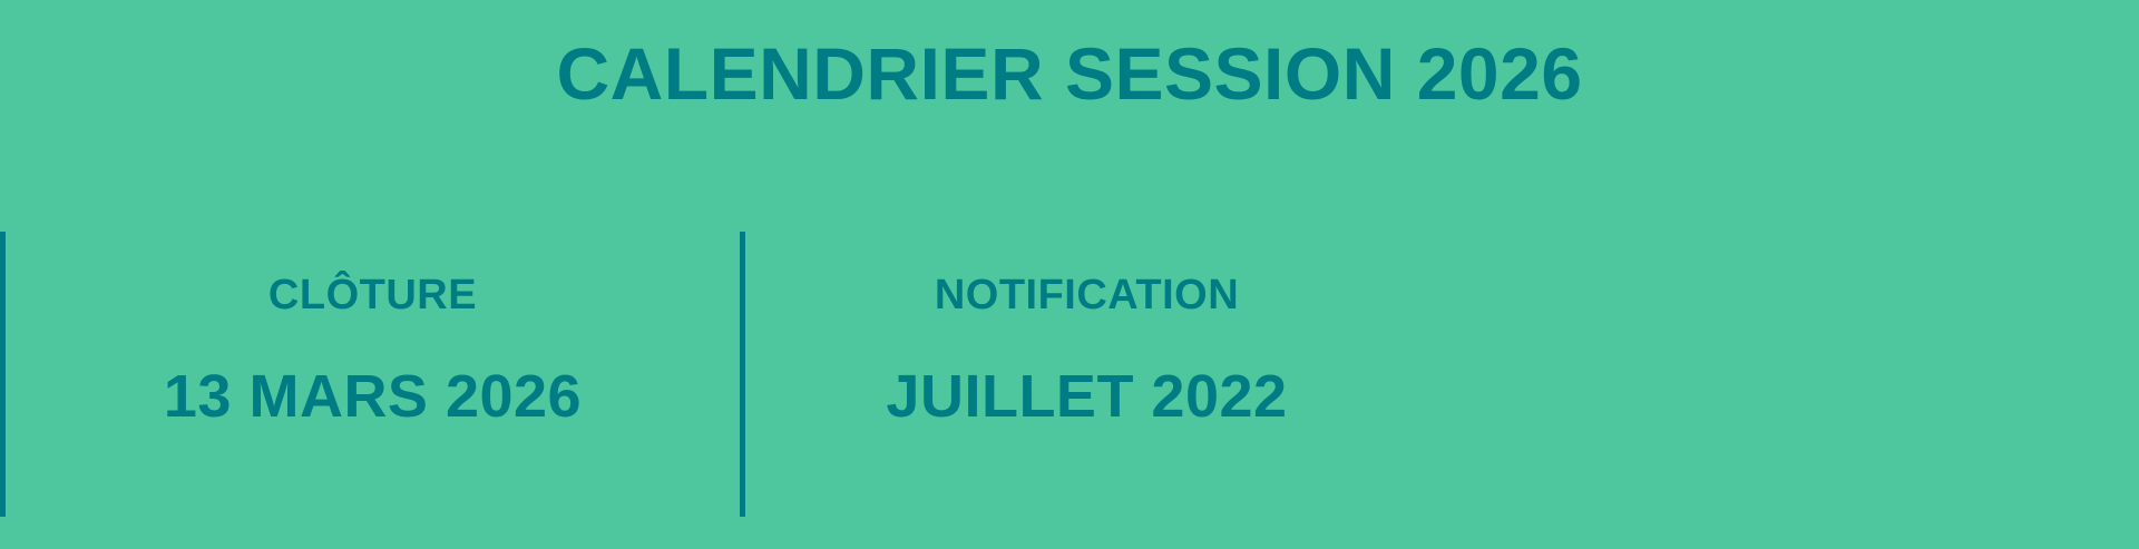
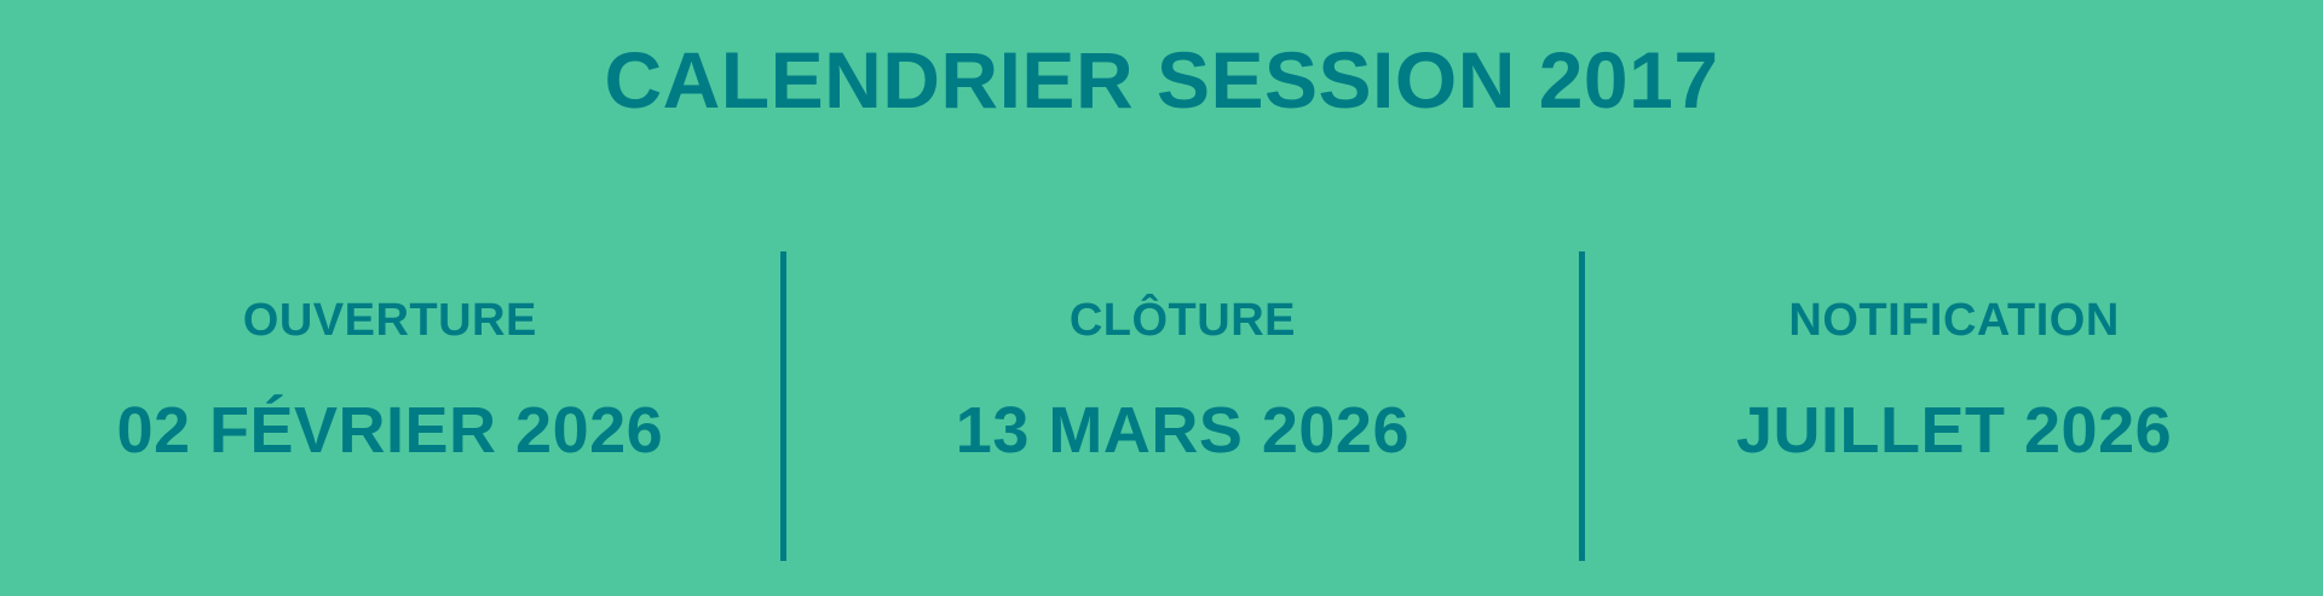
- CALENDRIER SESSION 2026
+ CALENDRIER SESSION 2017
+ OUVERTURE
+ 02 FÉVRIER 2026
  CLÔTURE
  13 MARS 2026
  NOTIFICATION
- JUILLET 2022
+ JUILLET 2026
